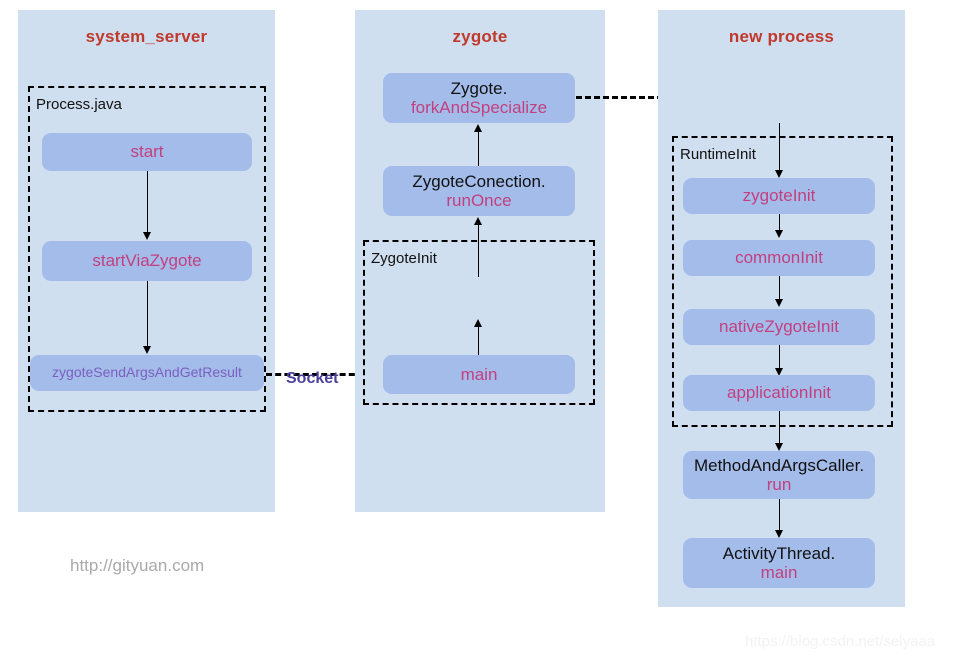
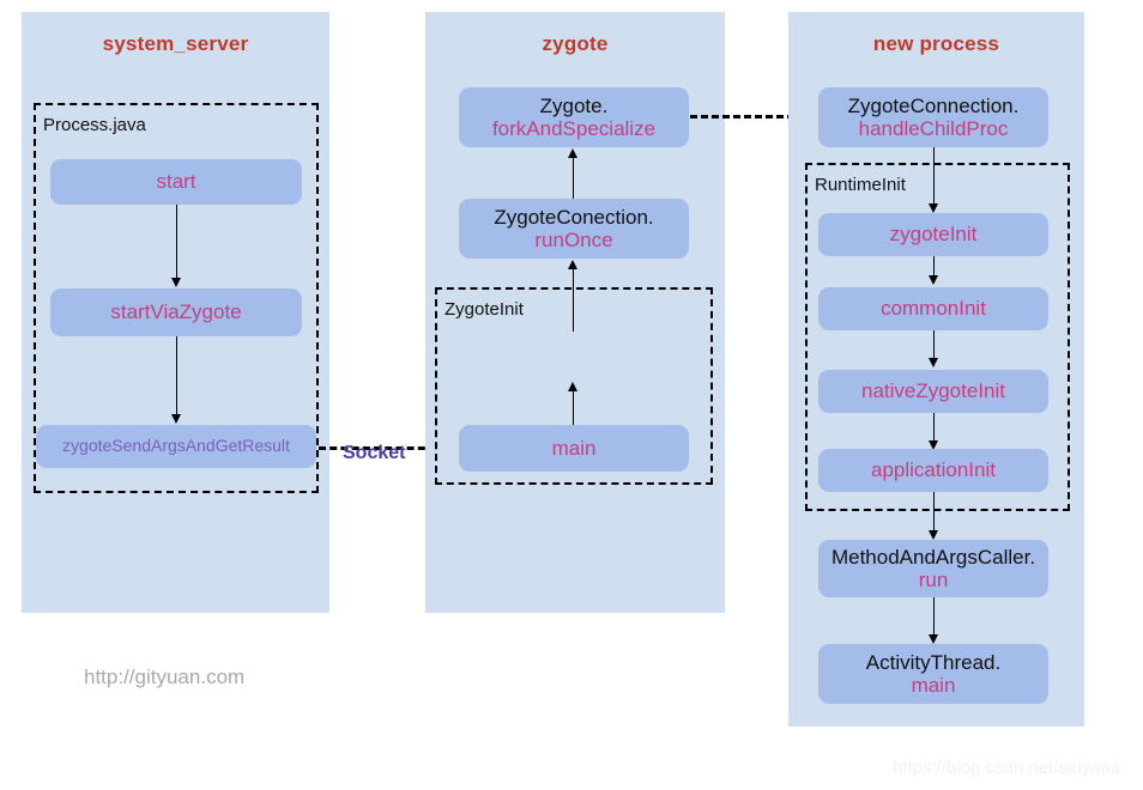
  system_server
  Process.java
  start
  startViaZygote
  zygoteSendArgsAndGetResult
  Socket
  zygote
  Zygote.
  forkAndSpecialize
  ZygoteConection.
  runOnce
  ZygoteInit
  main
  new process
+ ZygoteConnection.
+ handleChildProc
  RuntimeInit
  zygoteInit
  commonInit
  nativeZygoteInit
  applicationInit
  MethodAndArgsCaller.
  run
  ActivityThread.
  main
  http://gityuan.com
